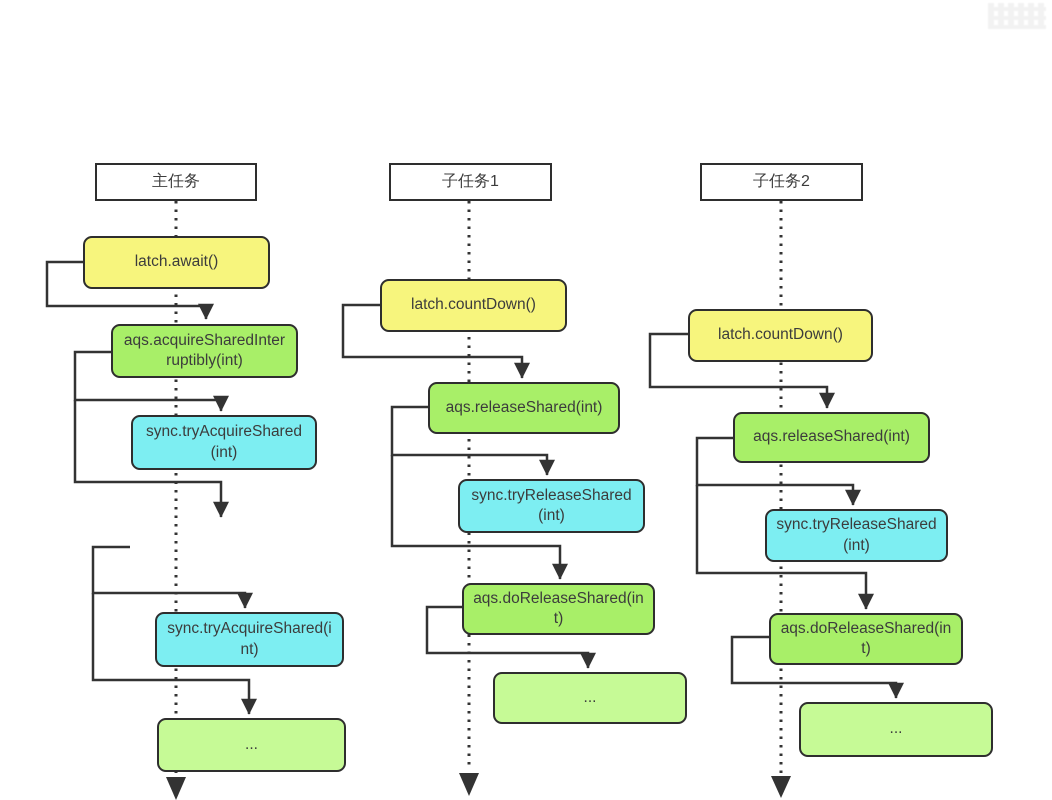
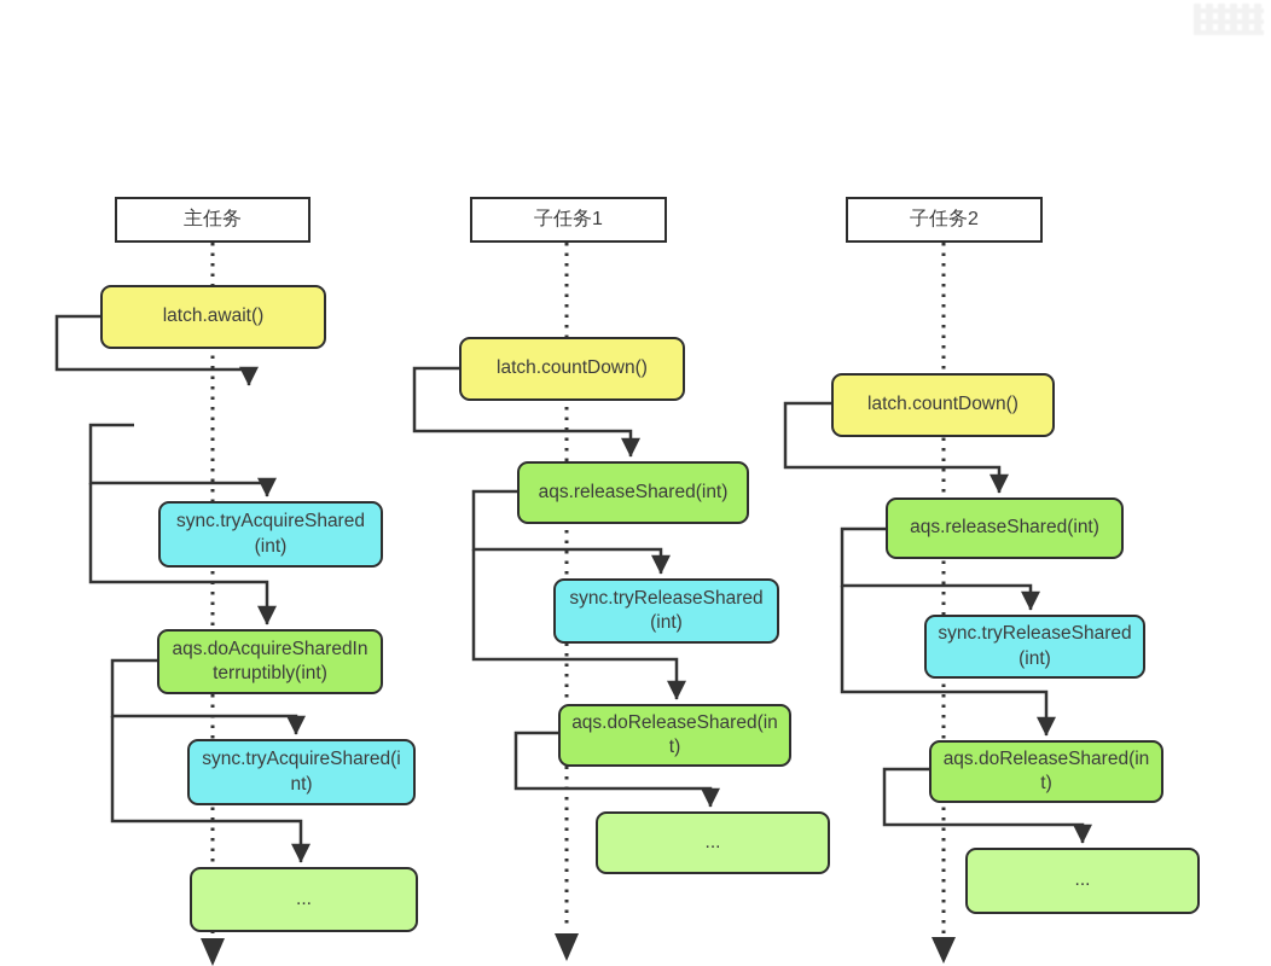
  主任务
  latch.await()
- aqs.acquireSharedInterruptibly(int)
  sync.tryAcquireShared(int)
+ aqs.doAcquireSharedInterruptibly(int)
  sync.tryAcquireShared(int)
  ...
  子任务1
  latch.countDown()
  aqs.releaseShared(int)
  sync.tryReleaseShared(int)
  aqs.doReleaseShared(int)
  ...
  子任务2
  latch.countDown()
  aqs.releaseShared(int)
  sync.tryReleaseShared(int)
  aqs.doReleaseShared(int)
  ...
